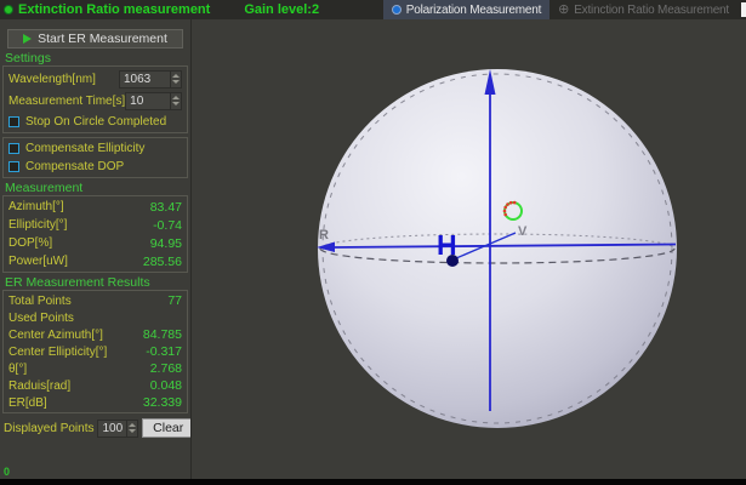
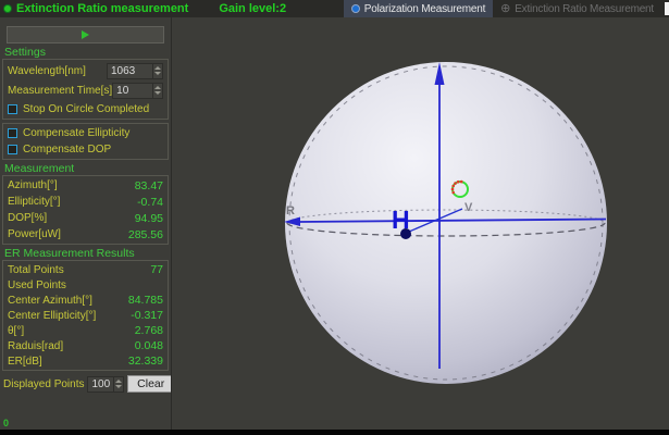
  Extinction Ratio measurement
  Gain level:2
  Polarization Measurement
  ⊕
  Extinction Ratio Measurement
- Start ER Measurement
  Settings
  Wavelength[nm]
  1063
  Measurement Time[s]
  10
  Stop On Circle Completed
  Compensate Ellipticity
  Compensate DOP
  Measurement
  Azimuth[°]
  83.47
  Ellipticity[°]
  -0.74
  DOP[%]
  94.95
  Power[uW]
  285.56
  ER Measurement Results
  Total Points
  77
  Used Points
  Center Azimuth[°]
  84.785
  Center Ellipticity[°]
  -0.317
  θ[°]
  2.768
  Raduis[rad]
  0.048
  ER[dB]
  32.339
  Displayed Points
  100
  Clear
  R
  V
  H
  0
